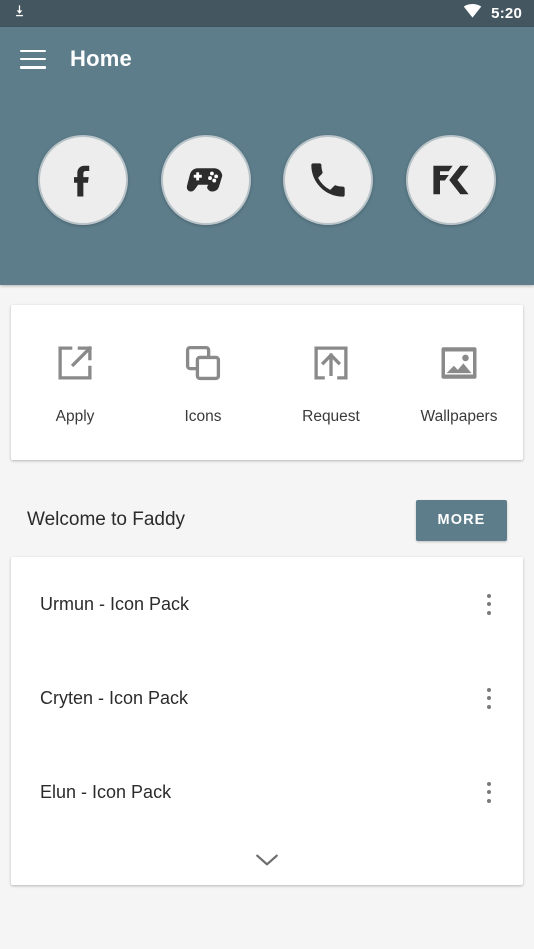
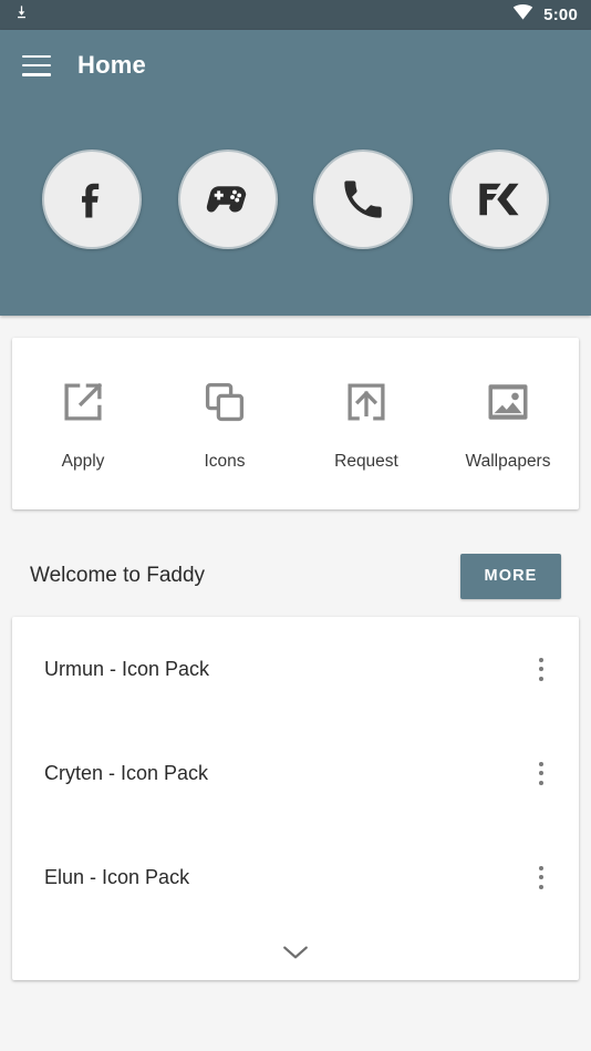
- 5:20
+ 5:00
  Home
  Apply
  Icons
  Request
  Wallpapers
  Welcome to Faddy
  MORE
  Urmun - Icon Pack
  Cryten - Icon Pack
  Elun - Icon Pack
